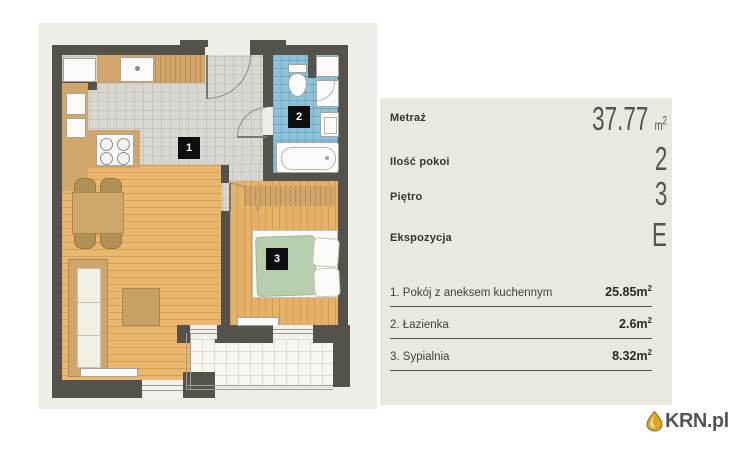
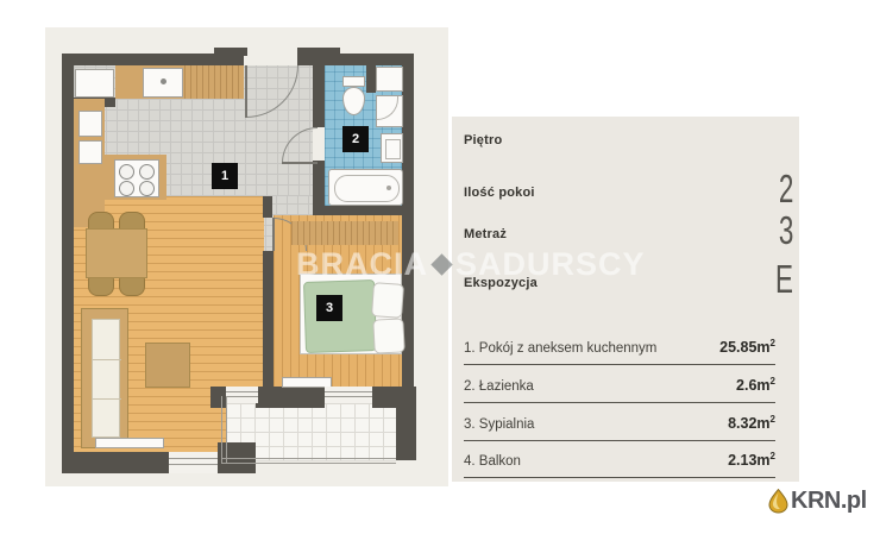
  1
  2
  3
- Metraż
+ Piętro
- 37.77 m2
  Ilość pokoi
  2
- Piętro
+ Metraż
  3
  Ekspozycja
  E
  1. Pokój z aneksem kuchennym
  25.85m2
  2. Łazienka
  2.6m2
  3. Sypialnia
  8.32m2
+ 4. Balkon
+ 2.13m2
+ BRACIA
+ SADURSCY
  KRN.pl
